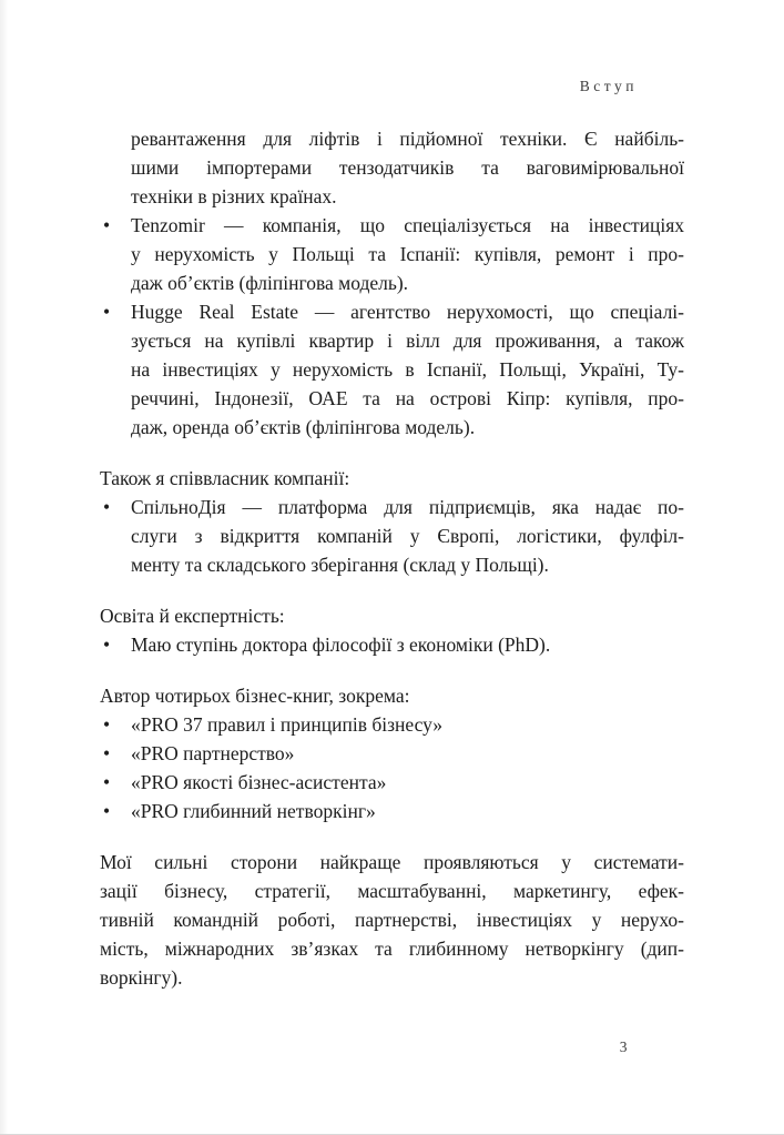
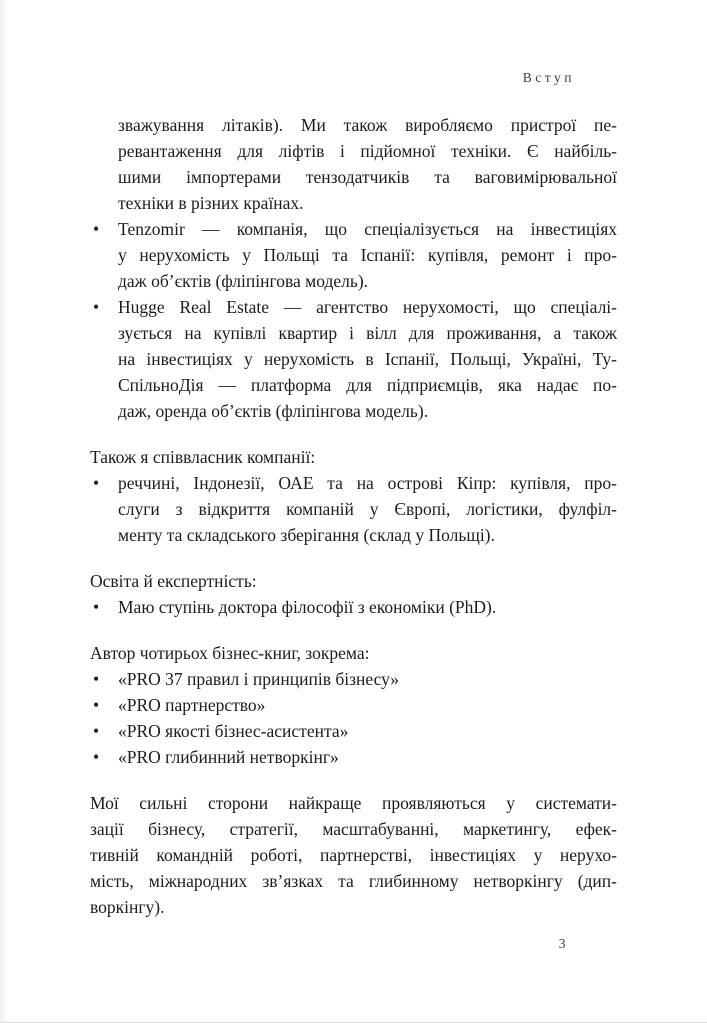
  Вступ
+ зважування літаків). Ми також виробляємо пристрої пе-
  ревантаження для ліфтів і підйомної техніки. Є найбіль-
  шими імпортерами тензодатчиків та ваговимірювальної
  техніки в різних країнах.
  •
  Tenzomir — компанія, що спеціалізується на інвестиціях
  у нерухомість у Польщі та Іспанії: купівля, ремонт і про-
  даж об’єктів (фліпінгова модель).
  •
  Hugge Real Estate — агентство нерухомості, що спеціалі-
  зується на купівлі квартир і вілл для проживання, а також
  на інвестиціях у нерухомість в Іспанії, Польщі, Україні, Ту-
- реччині, Індонезії, ОАЕ та на острові Кіпр: купівля, про-
+ СпільноДія — платформа для підприємців, яка надає по-
  даж, оренда об’єктів (фліпінгова модель).
  Також я співвласник компанії:
  •
- СпільноДія — платформа для підприємців, яка надає по-
+ реччині, Індонезії, ОАЕ та на острові Кіпр: купівля, про-
  слуги з відкриття компаній у Європі, логістики, фулфіл-
  менту та складського зберігання (склад у Польщі).
  Освіта й експертність:
  •
  Маю ступінь доктора філософії з економіки (PhD).
  Автор чотирьох бізнес-книг, зокрема:
  •
  «PRO 37 правил і принципів бізнесу»
  •
  «PRO партнерство»
  •
  «PRO якості бізнес-асистента»
  •
  «PRO глибинний нетворкінг»
  Мої сильні сторони найкраще проявляються у системати-
  зації бізнесу, стратегії, масштабуванні, маркетингу, ефек-
  тивній командній роботі, партнерстві, інвестиціях у нерухо-
  мість, міжнародних зв’язках та глибинному нетворкінгу (дип-
  воркінгу).
  3
